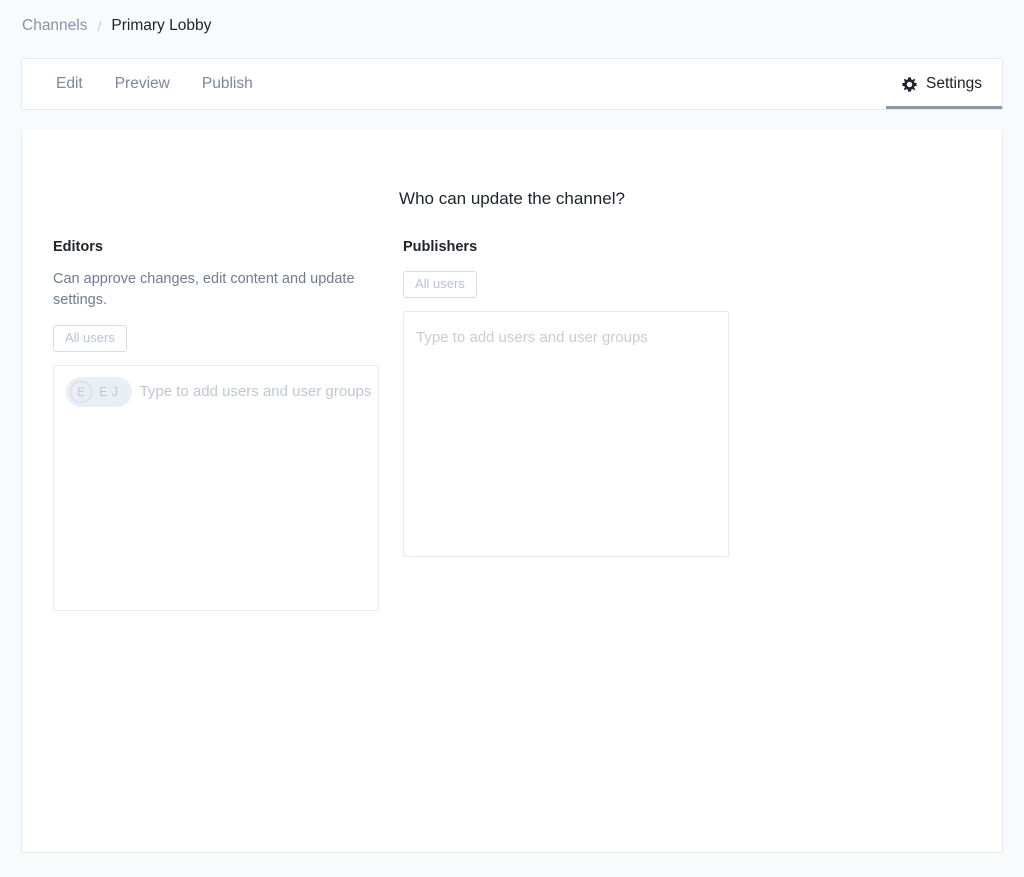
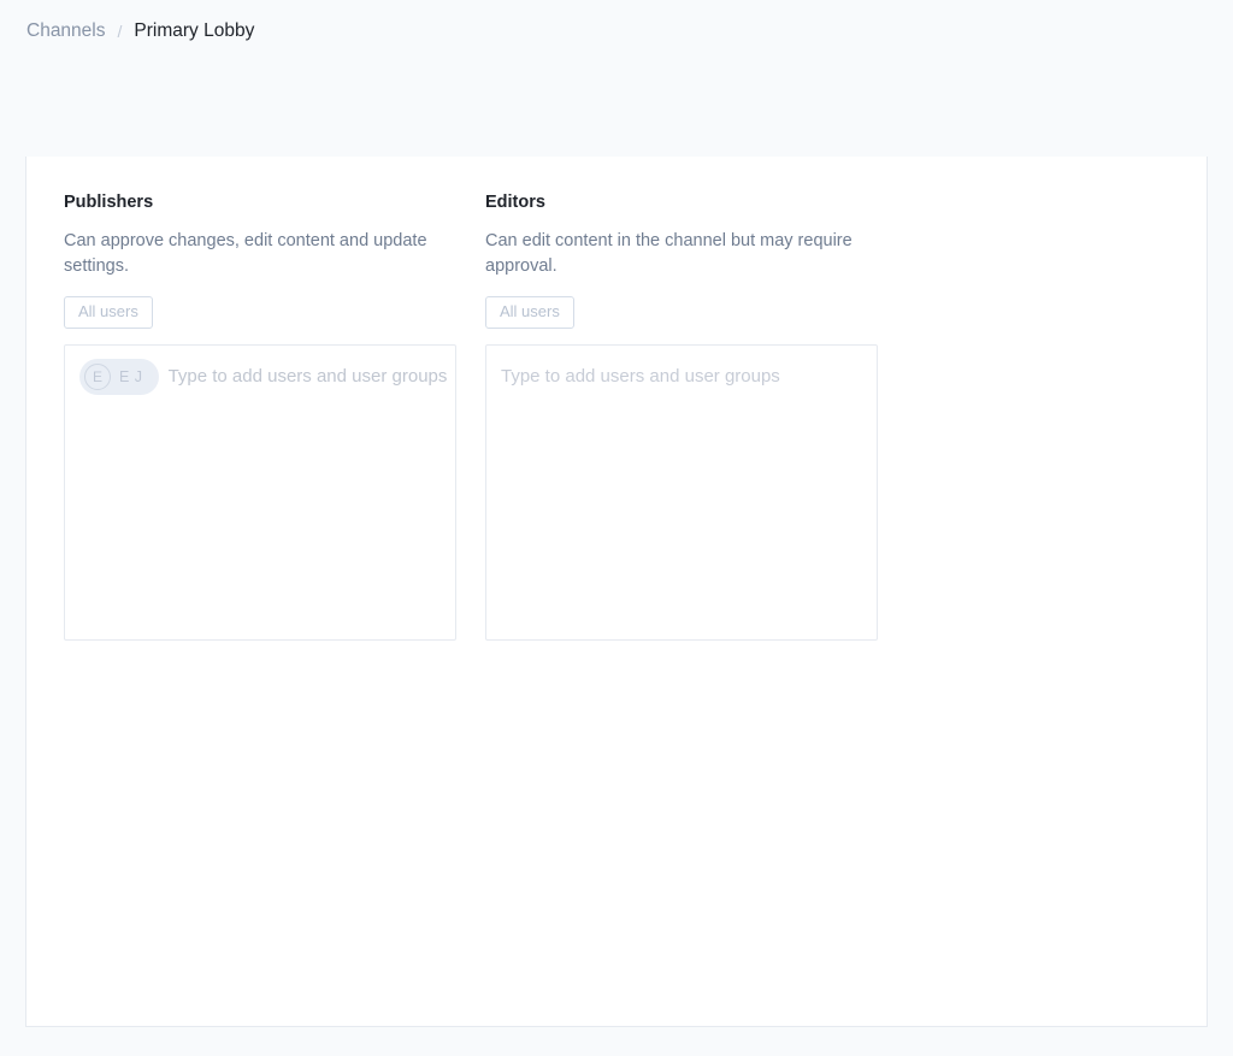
  Channels
  /
  Primary Lobby
- Edit
- Preview
- Publish
- Settings
- Who can update the channel?
- Editors
+ Publishers
  Can approve changes, edit content and update settings.
  All users
  E
  E J
  Type to add users and user groups
- Publishers
+ Editors
+ Can edit content in the channel but may require approval.
  All users
  Type to add users and user groups
